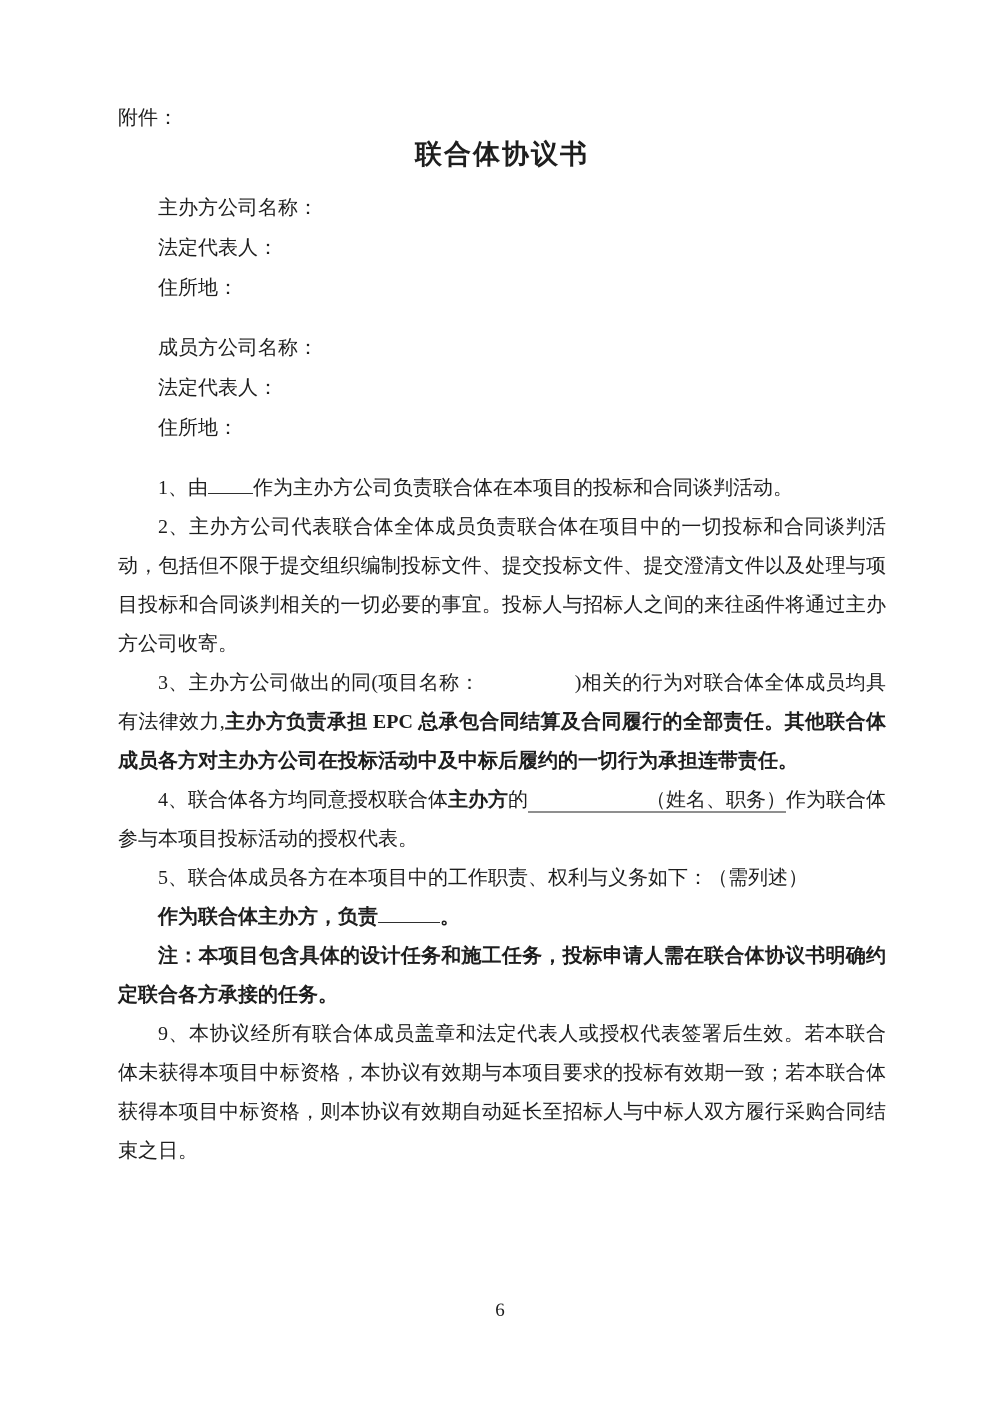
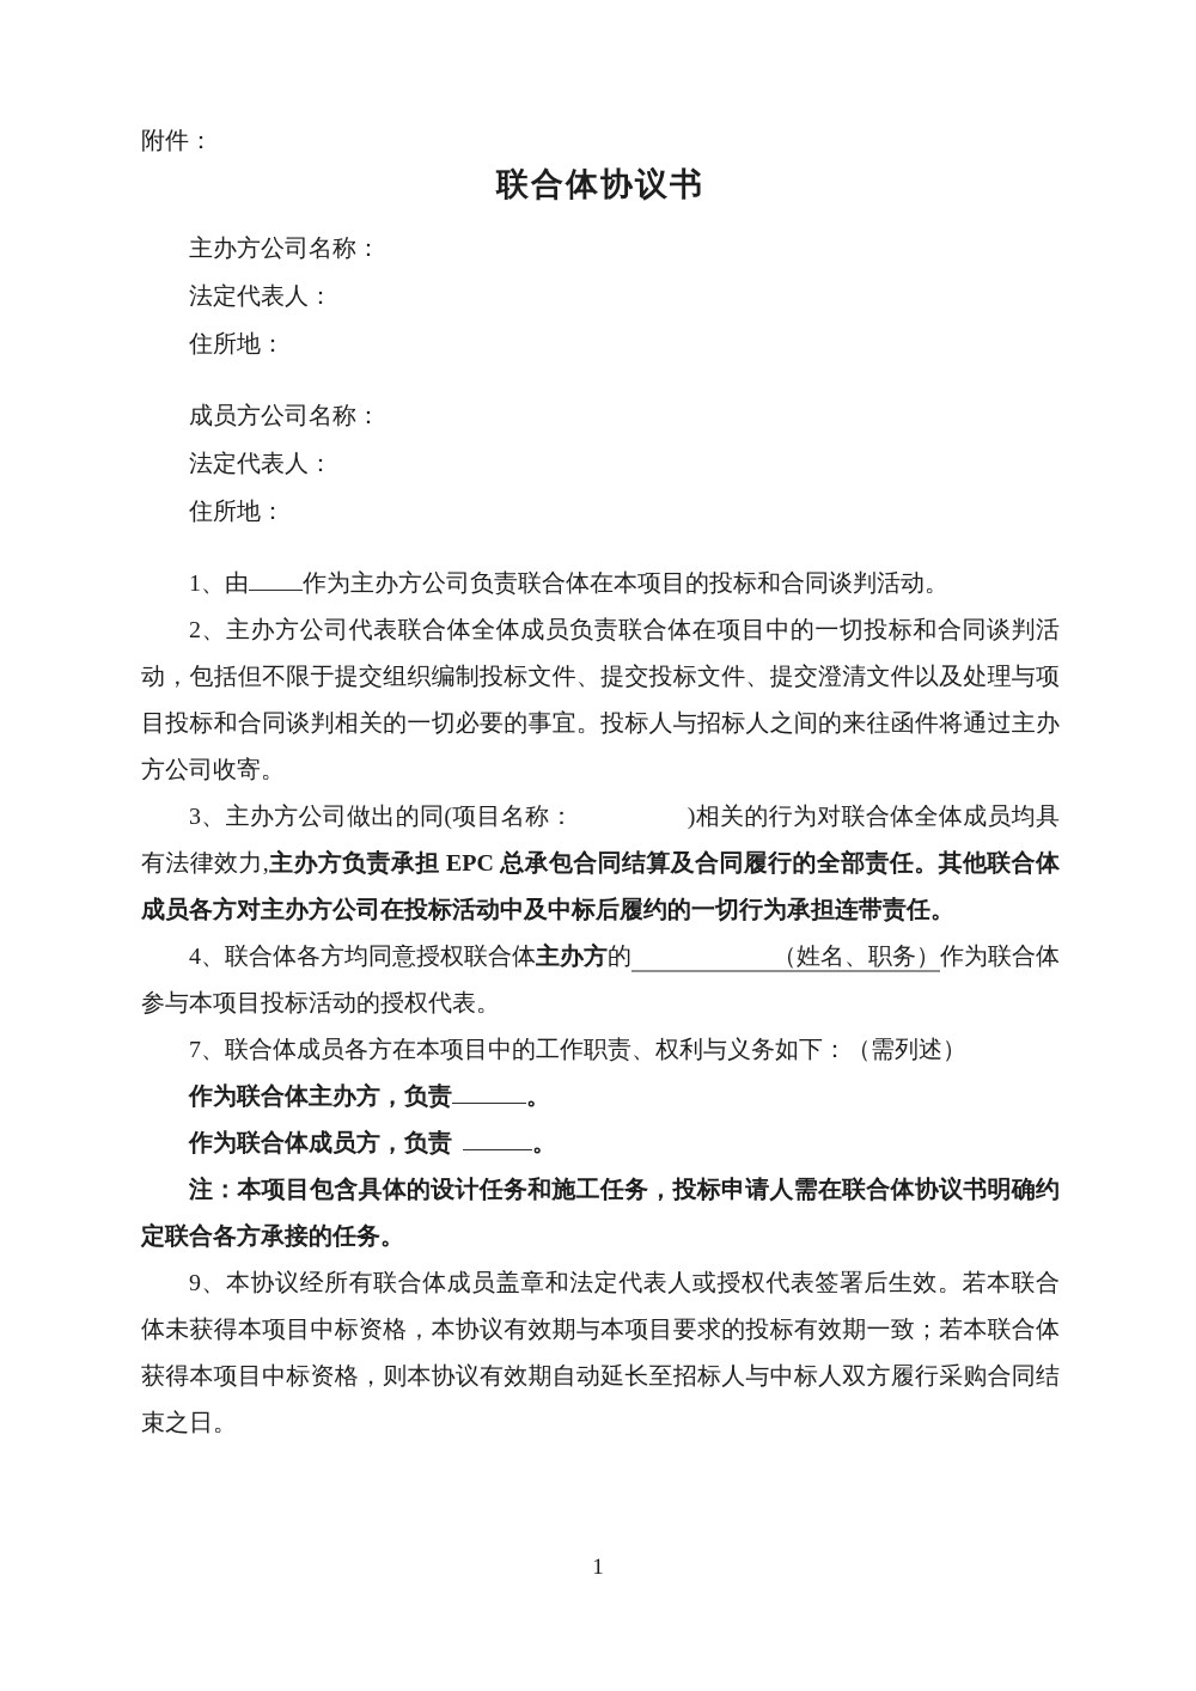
  附件：
  联合体协议书
  主办方公司名称：
  法定代表人：
  住所地：
  成员方公司名称：
  法定代表人：
  住所地：
  1、由 作为主办方公司负责联合体在本项目的投标和合同谈判活动。
  2、主办方公司代表联合体全体成员负责联合体在项目中的一切投标和合同谈判活动，包括但不限于提交组织编制投标文件、提交投标文件、提交澄清文件以及处理与项目投标和合同谈判相关的一切必要的事宜。投标人与招标人之间的来往函件将通过主办方公司收寄。
  3、主办方公司做出的同(项目名称： )相关的行为对联合体全体成员均具有法律效力,主办方负责承担 EPC 总承包合同结算及合同履行的全部责任。其他联合体成员各方对主办方公司在投标活动中及中标后履约的一切行为承担连带责任。
  4、联合体各方均同意授权联合体主办方的 （姓名、职务）作为联合体参与本项目投标活动的授权代表。
- 5、联合体成员各方在本项目中的工作职责、权利与义务如下：（需列述）
+ 7、联合体成员各方在本项目中的工作职责、权利与义务如下：（需列述）
  作为联合体主办方，负责 。
+ 作为联合体成员方，负责 。
  注：本项目包含具体的设计任务和施工任务，投标申请人需在联合体协议书明确约定联合各方承接的任务。
  9、本协议经所有联合体成员盖章和法定代表人或授权代表签署后生效。若本联合体未获得本项目中标资格，本协议有效期与本项目要求的投标有效期一致；若本联合体获得本项目中标资格，则本协议有效期自动延长至招标人与中标人双方履行采购合同结束之日。
- 6
+ 1
